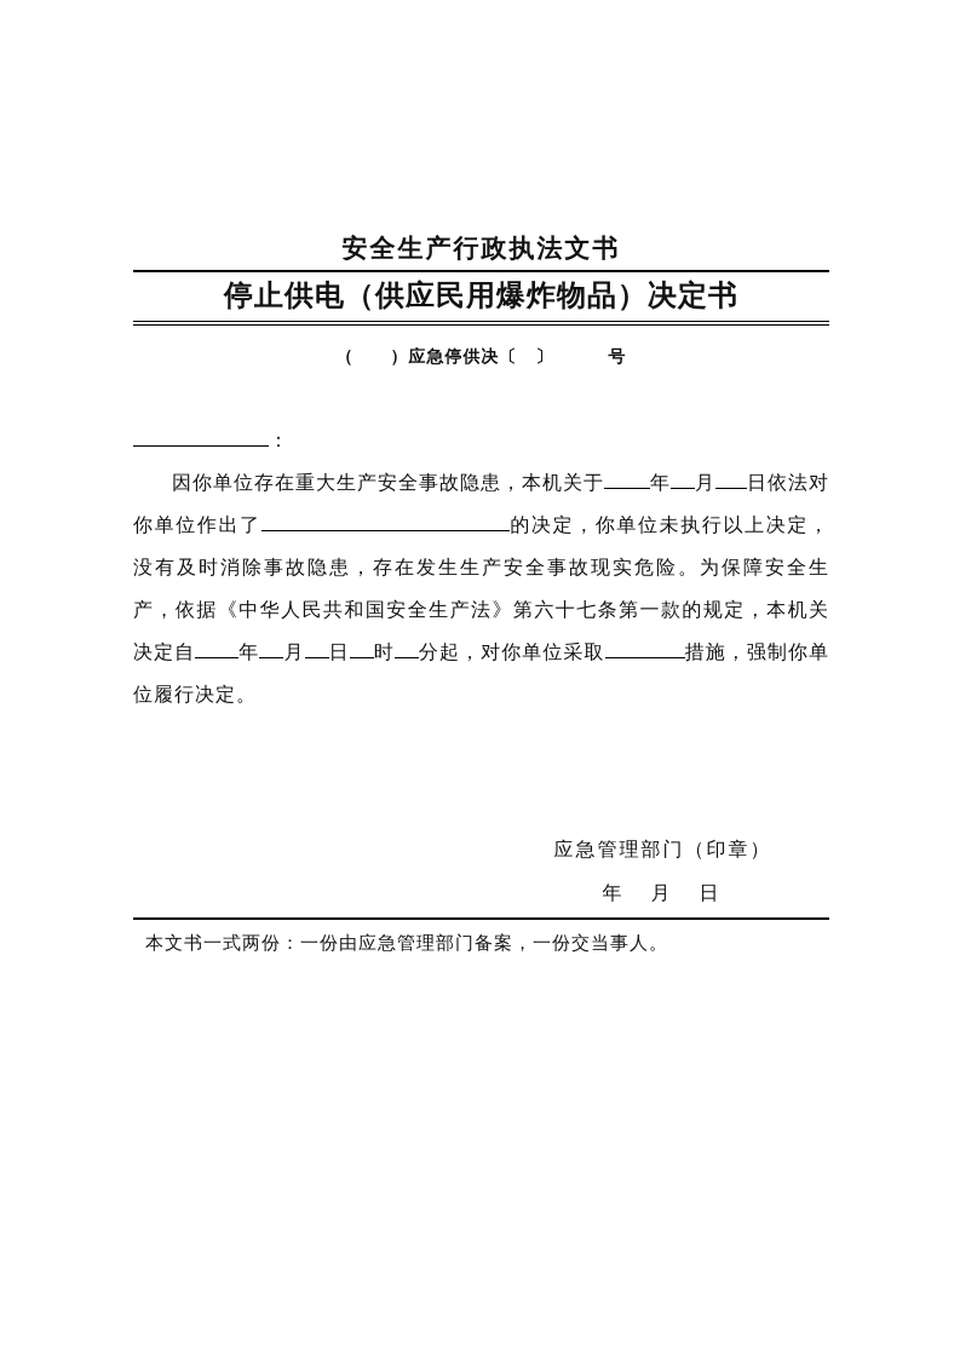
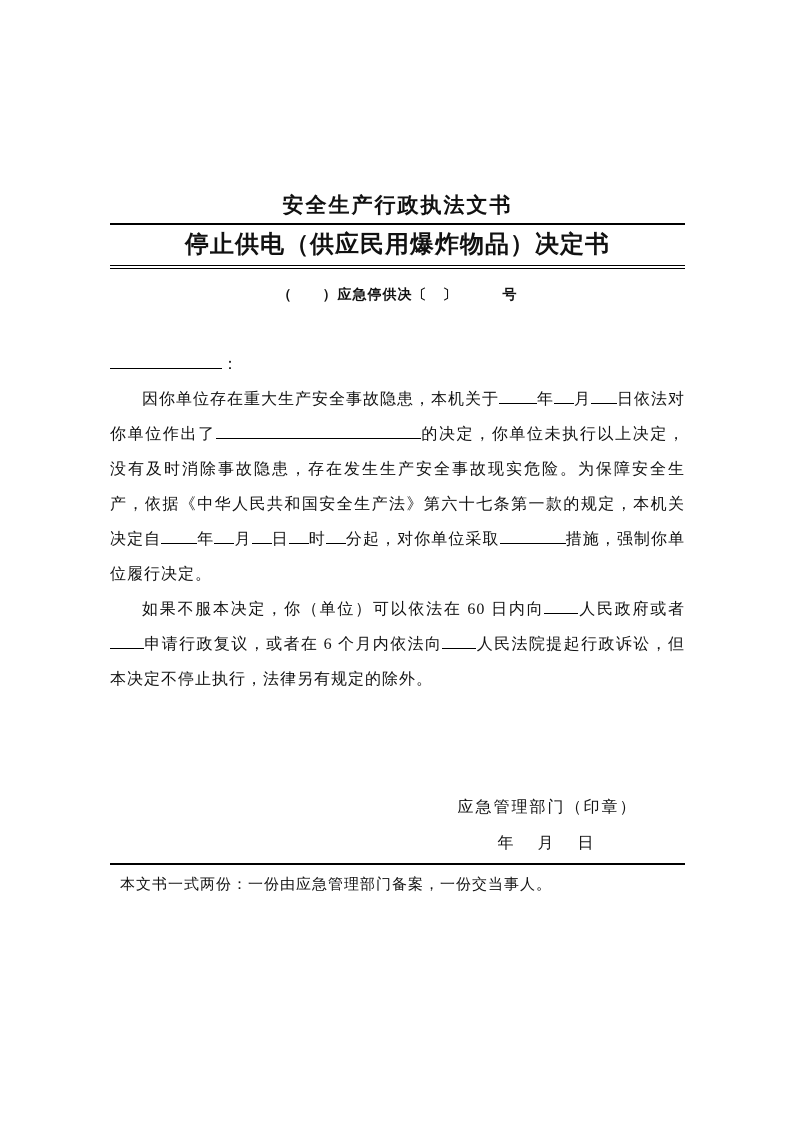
  安全生产行政执法文书
  停止供电（供应民用爆炸物品）决定书
  （ ）应急停供决〔 〕 号
  ：
  因你单位存在重大生产安全事故隐患，本机关于 年 月 日依法对你单位作出了 的决定，你单位未执行以上决定，没有及时消除事故隐患，存在发生生产安全事故现实危险。为保障安全生产，依据《中华人民共和国安全生产法》第六十七条第一款的规定，本机关决定自 年 月 日 时 分起，对你单位采取 措施，强制你单位履行决定。
+ 如果不服本决定，你（单位）可以依法在 60 日内向 人民政府或者申请行政复议，或者在 6 个月内依法向 人民法院提起行政诉讼，但本决定不停止执行，法律另有规定的除外。
  应急管理部门（印章）
  年 月 日
  本文书一式两份：一份由应急管理部门备案，一份交当事人。
